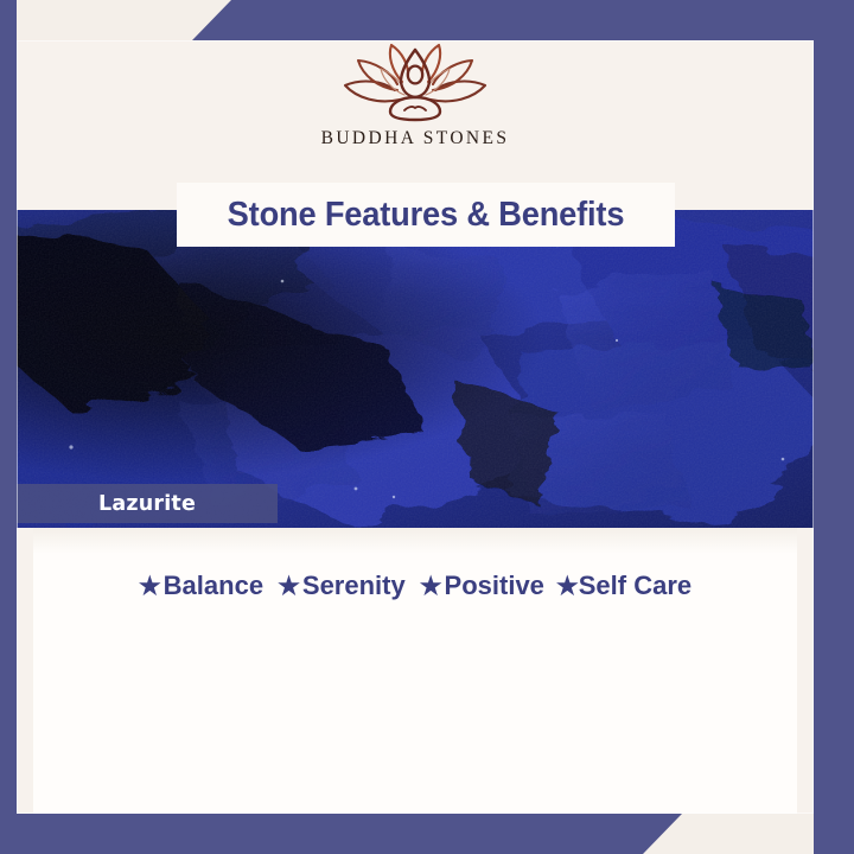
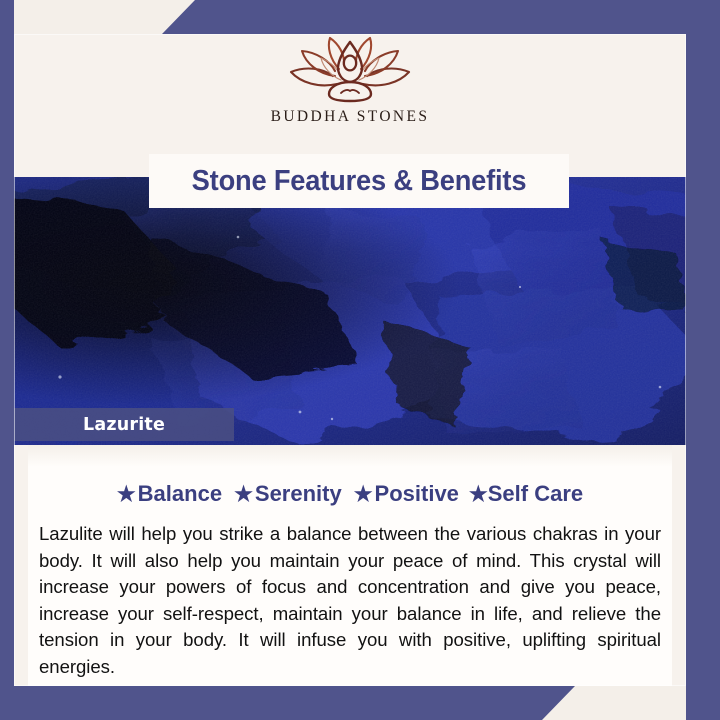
  BUDDHA STONES
  Stone Features & Benefits
  Lazurite
  ★Balance ★Serenity ★Positive ★Self Care
+ Lazulite will help you strike a balance between the various chakras in your body. It will also help you maintain your peace of mind. This crystal will increase your powers of focus and concentration and give you peace, increase your self-respect, maintain your balance in life, and relieve the tension in your body. It will infuse you with positive, uplifting spiritual energies.
